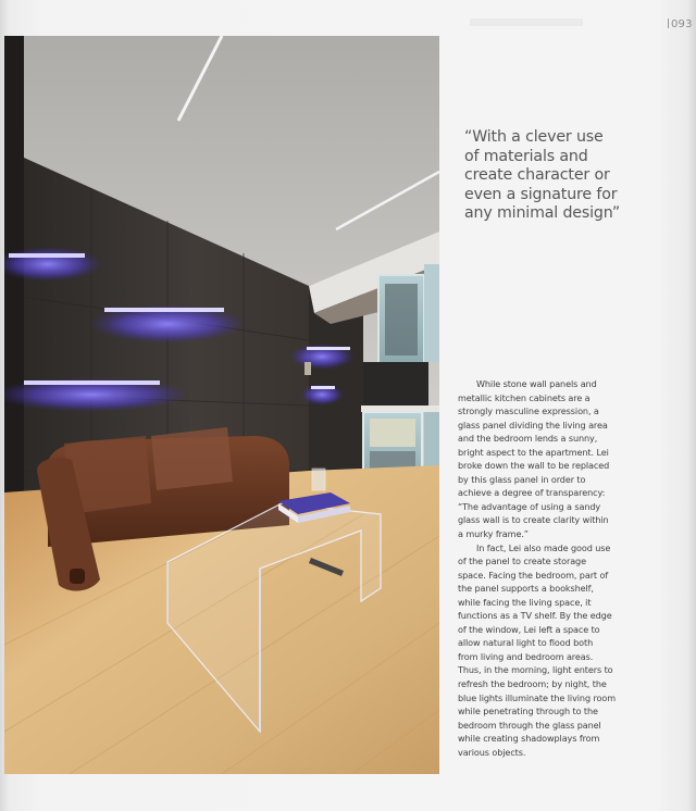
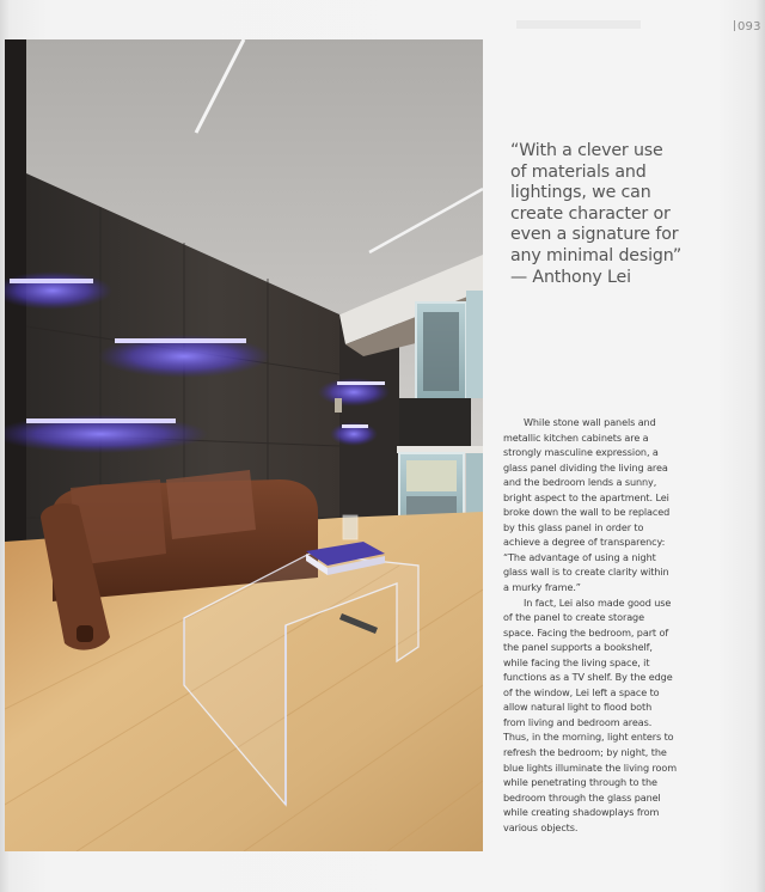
  093
  “With a clever use
  of materials and
+ lightings, we can
  create character or
  even a signature for
  any minimal design”
+ — Anthony Lei
  While stone wall panels and
  metallic kitchen cabinets are a
  strongly masculine expression, a
  glass panel dividing the living area
  and the bedroom lends a sunny,
  bright aspect to the apartment. Lei
  broke down the wall to be replaced
  by this glass panel in order to
  achieve a degree of transparency:
- “The advantage of using a sandy
+ “The advantage of using a night
  glass wall is to create clarity within
  a murky frame.”
  In fact, Lei also made good use
  of the panel to create storage
  space. Facing the bedroom, part of
  the panel supports a bookshelf,
  while facing the living space, it
  functions as a TV shelf. By the edge
  of the window, Lei left a space to
  allow natural light to flood both
  from living and bedroom areas.
  Thus, in the morning, light enters to
  refresh the bedroom; by night, the
  blue lights illuminate the living room
  while penetrating through to the
  bedroom through the glass panel
  while creating shadowplays from
  various objects.
